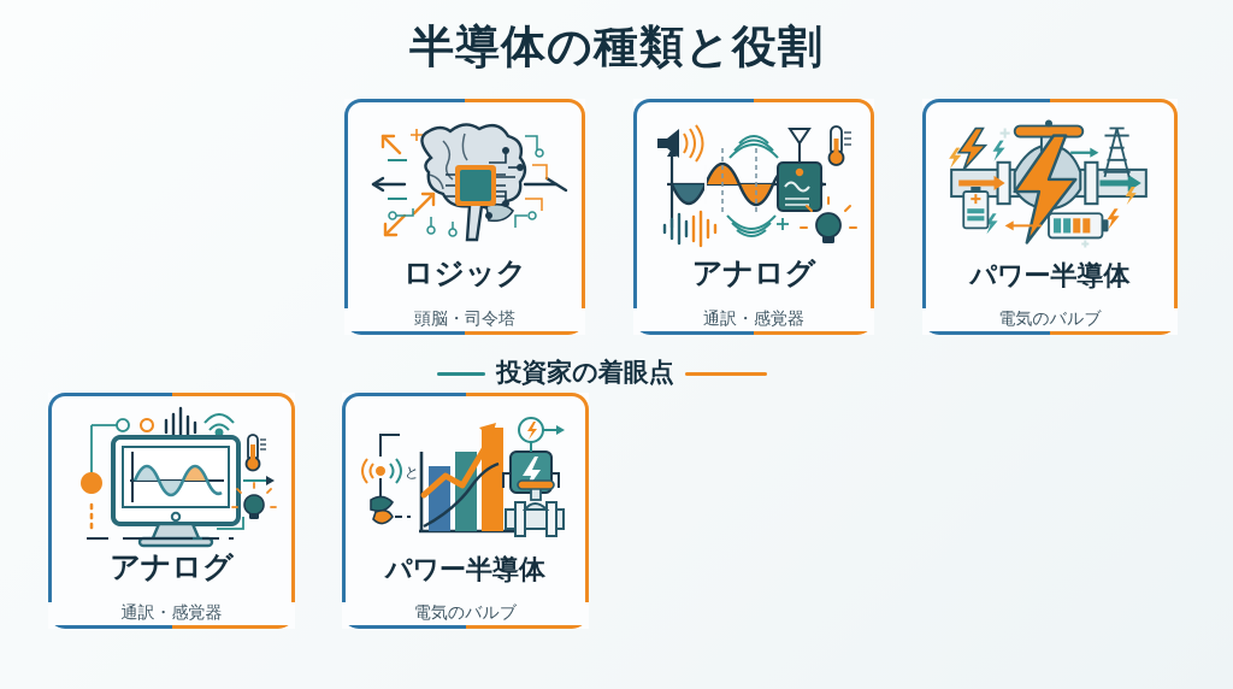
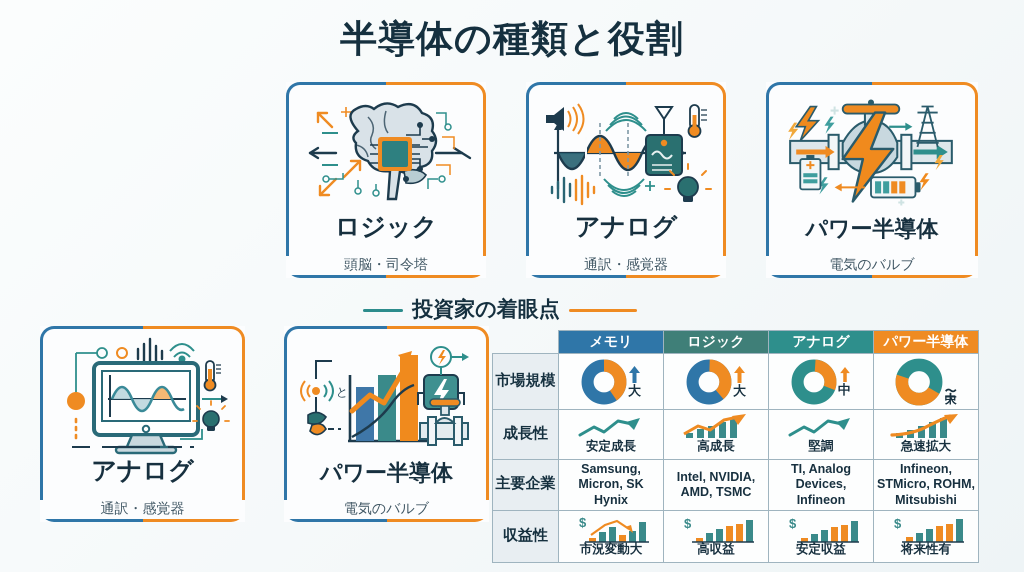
  半導体の種類と役割
  ロジック
  頭脳・司令塔
  アナログ
  通訳・感覚器
  パワー半導体
  電気のバルブ
  アナログ
  通訳・感覚器
  と
  パワー半導体
  電気のバルブ
  投資家の着眼点
+ 	メモリ	ロジック	アナログ	パワー半導体
+ 市場規模	大	大	中
+ 成長性	安定成長	高成長	堅調	急速拡大
+ 主要企業	Samsung, Micron, SK Hynix	Intel, NVIDIA, AMD, TSMC	TI, Analog Devices, Infineon	Infineon, STMicro, ROHM, Mitsubishi
+ 収益性	$ 市況変動大	$ 高収益	$ 安定収益	$ 将来性有
